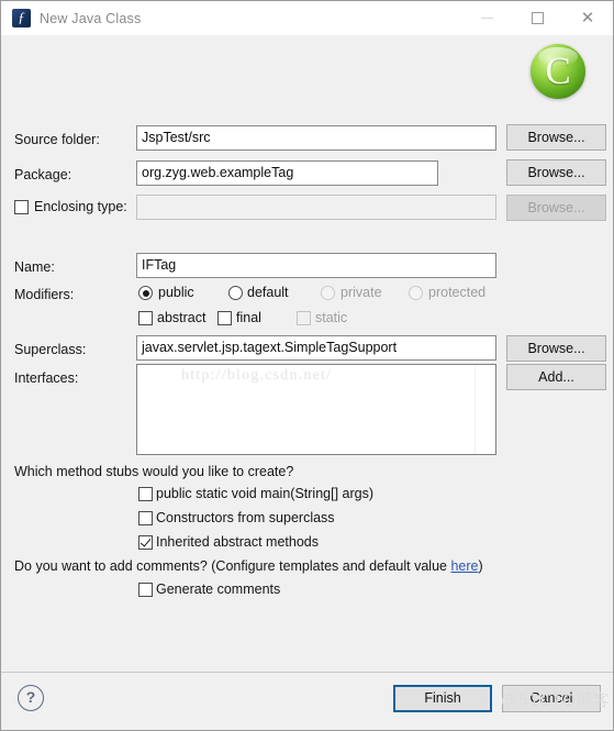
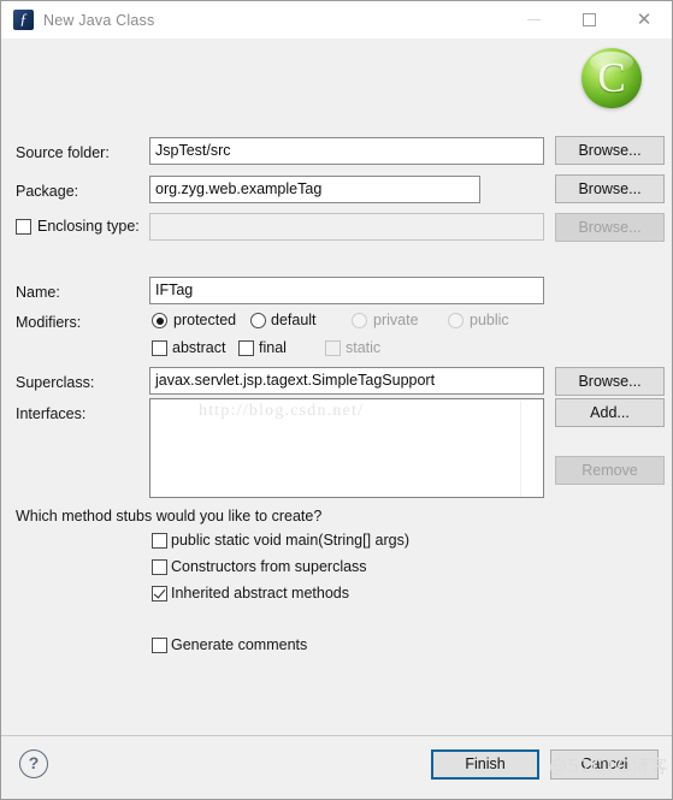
  New Java Class
  ✕
  Source folder:
  JspTest/src
  Browse...
  Package:
  org.zyg.web.exampleTag
  Browse...
  Enclosing type:
  Browse...
  Name:
  IFTag
  Modifiers:
- public
+ protected
  default
  private
- protected
+ public
  abstract
  final
  static
  Superclass:
  javax.servlet.jsp.tagext.SimpleTagSupport
  Browse...
  Interfaces:
  http://blog.csdn.net/
  Add...
+ Remove
  Which method stubs would you like to create?
  public static void main(String[] args)
  Constructors from superclass
  Inherited abstract methods
- Do you want to add comments? (Configure templates and default value here)
  Generate comments
  ?
  Finish
  Cancel
  @51CTO博客
